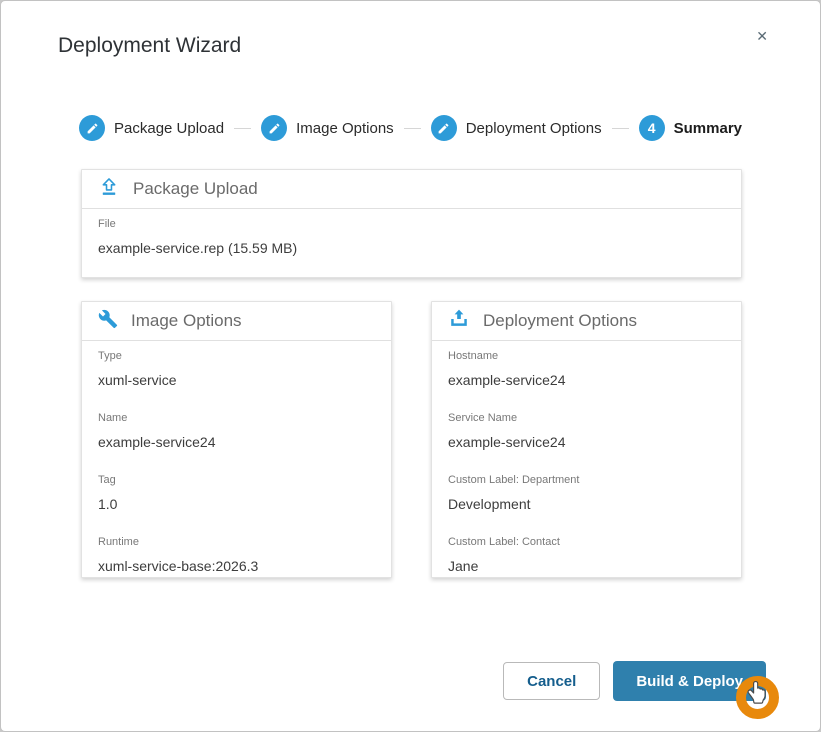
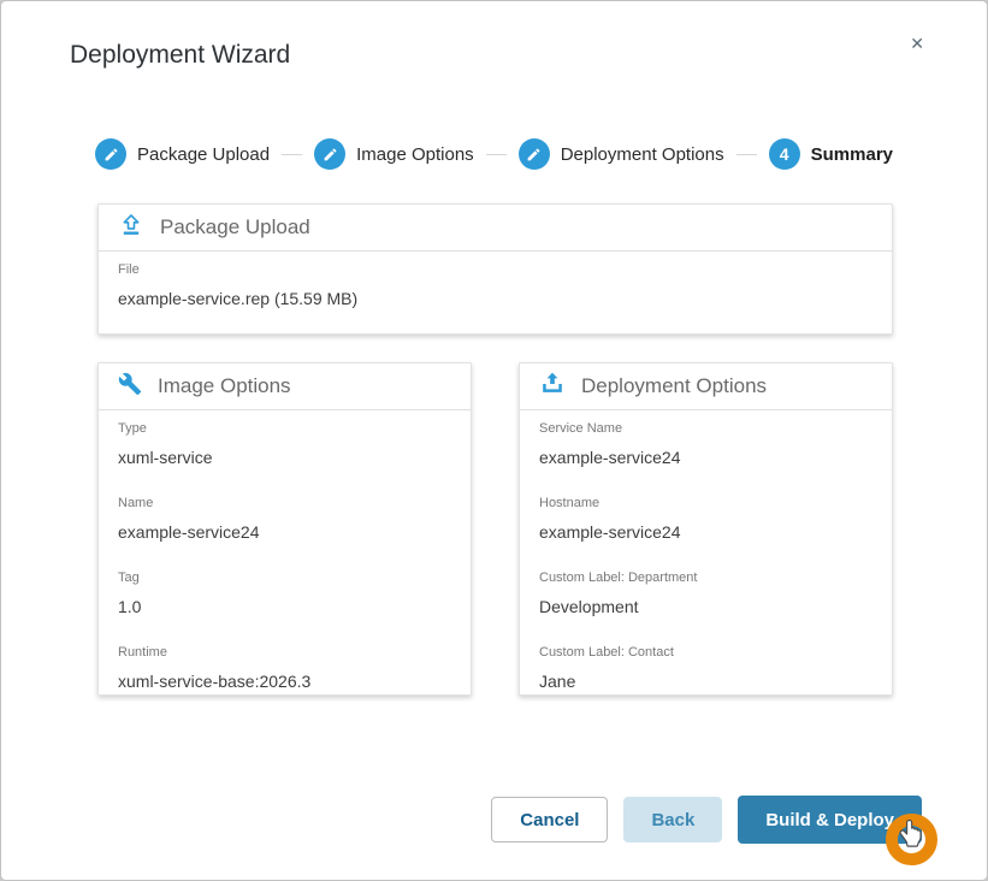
  Deployment Wizard
  ✕
  Package Upload
  Image Options
  Deployment Options
  4
  Summary
  Package Upload
  File
  example-service.rep (15.59 MB)
  Image Options
  Type
  xuml-service
  Name
  example-service24
  Tag
  1.0
  Runtime
  xuml-service-base:2026.3
  Deployment Options
- Hostname
+ Service Name
  example-service24
- Service Name
+ Hostname
  example-service24
  Custom Label: Department
  Development
  Custom Label: Contact
  Jane
  Cancel
+ Back
  Build & Deploy
